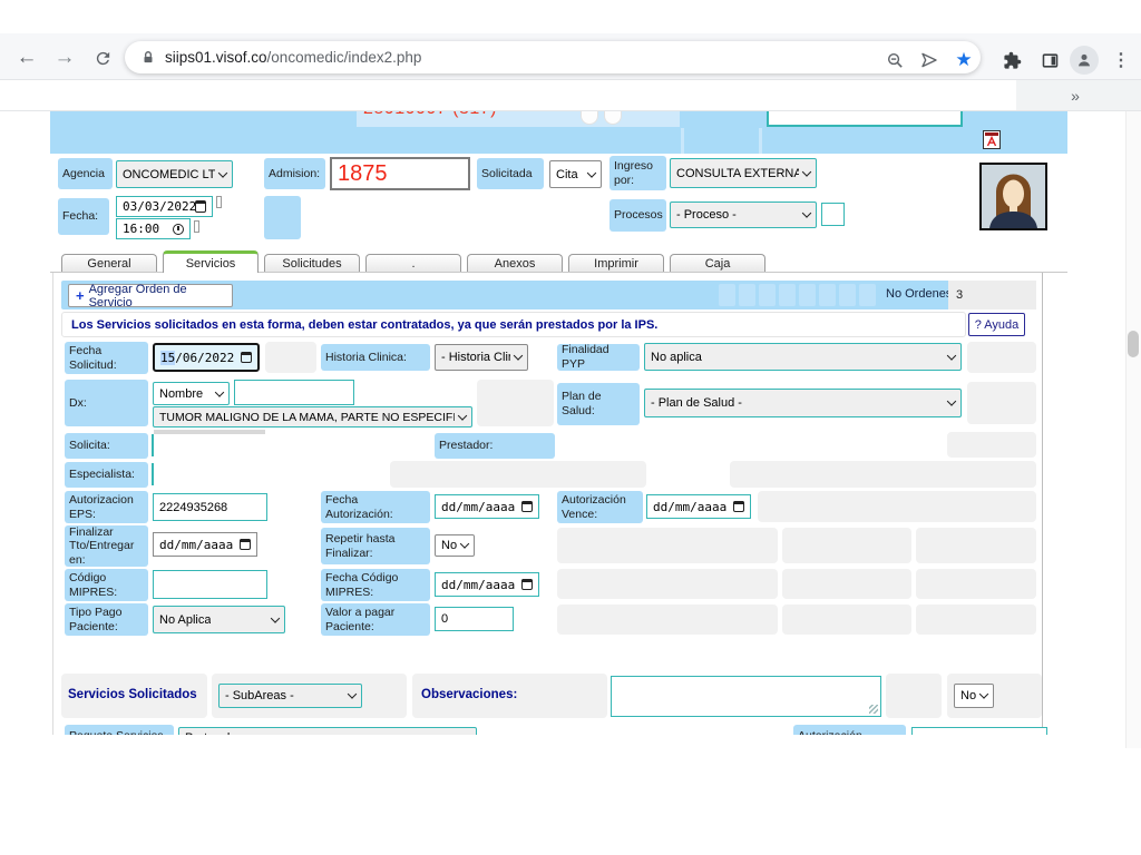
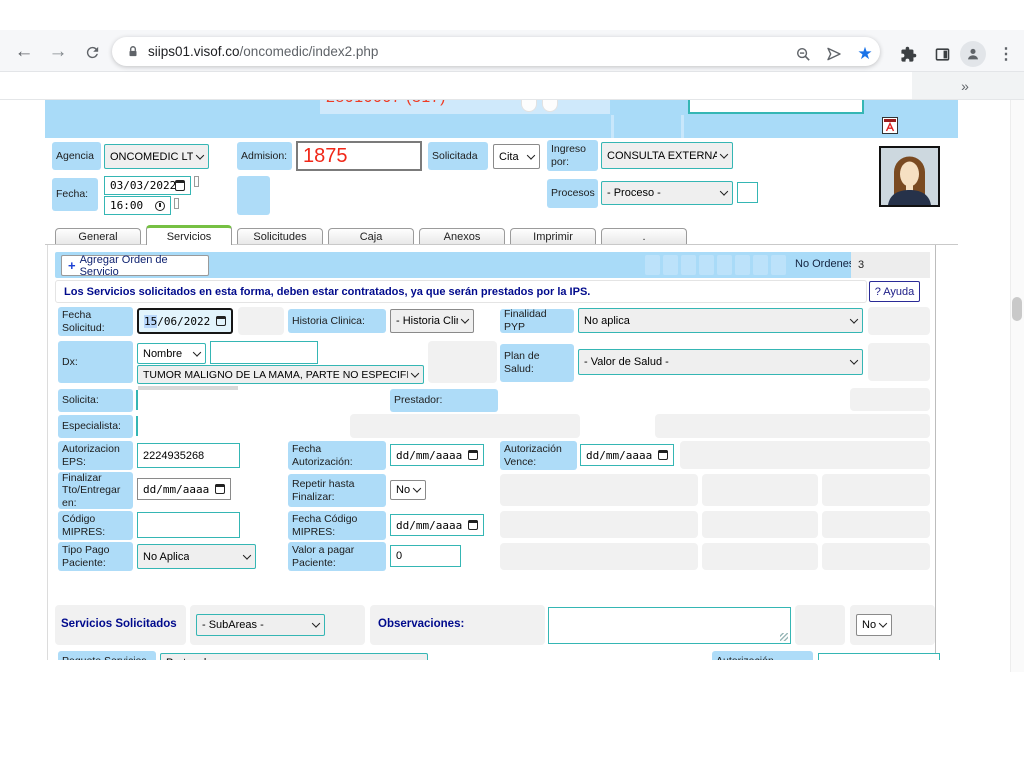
  ←
  →
  siips01.visof.co/oncomedic/index2.php
  ★
  ⋮
  »
  Agencia
  ONCOMEDIC LT
  Admision:
  1875
  Solicitada
  Cita
  Ingreso por:
  CONSULTA EXTERNA
  Fecha:
  03/03/2022
  16:00
  Procesos
  - Proceso -
  General
  Servicios
  Solicitudes
- .
+ Caja
  Anexos
  Imprimir
- Caja
+ .
  +
  Agregar Orden de Servicio
  No Ordene
  3
  Los Servicios solicitados en esta forma, deben estar contratados, ya que serán prestados por la IPS.
  ? Ayuda
  Fecha Solicitud:
  15
  /06/2022
  Historia Clinica:
  - Historia Cli
  Finalidad PYP
  No aplica
  Dx:
  Nombre
  TUMOR MALIGNO DE LA MAMA, PARTE NO ESPECIFI
  Plan de Salud:
- - Plan de Salud -
+ - Valor de Salud -
  Solicita:
  Especialista:
  Prestador:
  Autorizacion EPS:
  2224935268
  Fecha Autorización:
  dd/mm/aaaa
  Autorización Vence:
  dd/mm/aaaa
  Finalizar Tto/Entregar en:
  dd/mm/aaaa
  Repetir hasta Finalizar:
  No
  Código MIPRES:
  Fecha Código MIPRES:
  dd/mm/aaaa
  Tipo Pago Paciente:
  No Aplica
  Valor a pagar Paciente:
  0
  Servicios Solicitados
  - SubAreas -
  Observaciones:
  No
